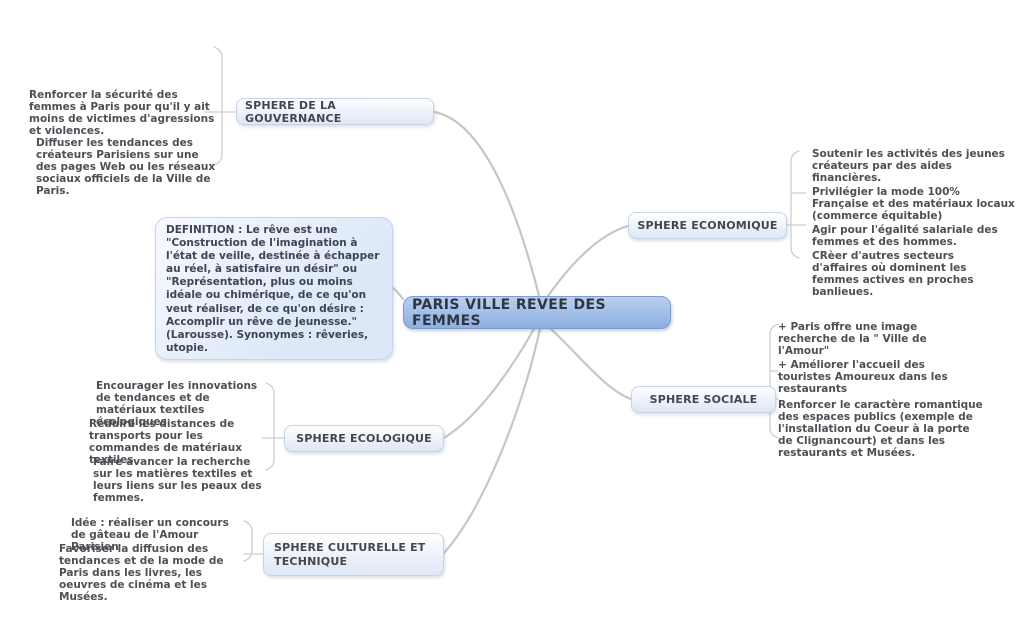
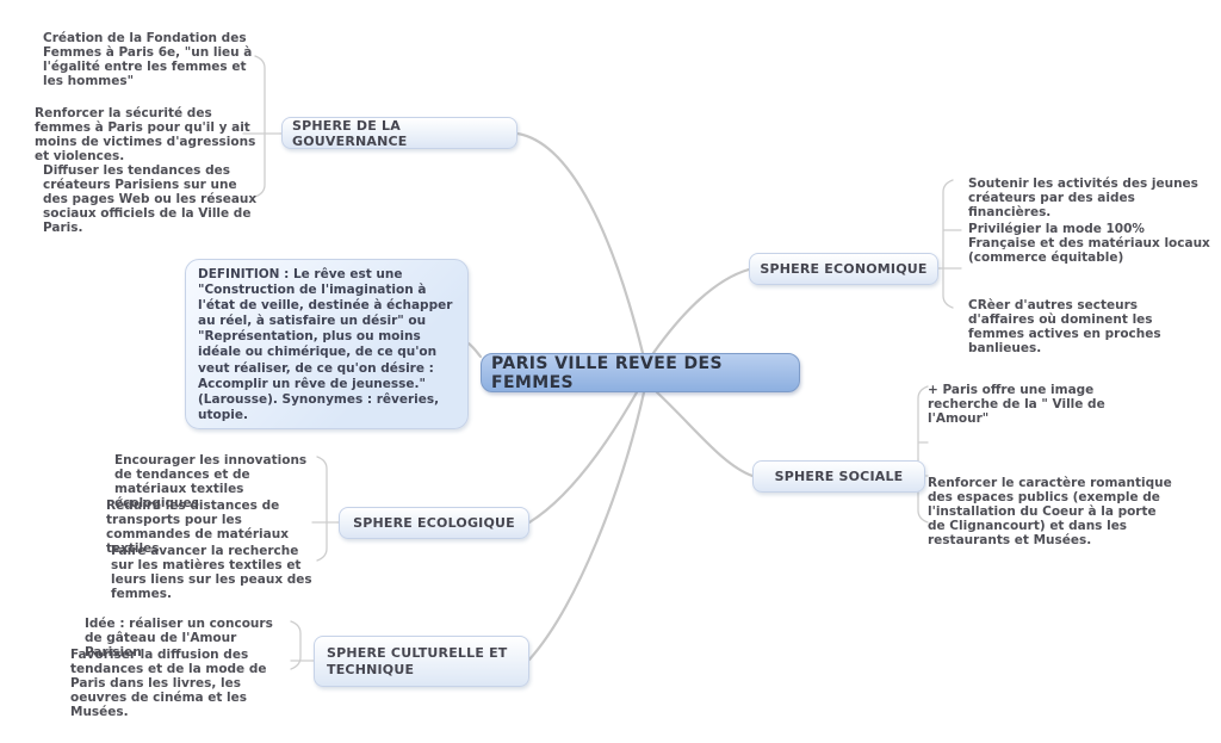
  PARIS VILLE REVEE DES FEMMES
  DEFINITION : Le rêve est une "Construction de l'imagination à l'état de veille, destinée à échapper au réel, à satisfaire un désir" ou "Représentation, plus ou moins idéale ou chimérique, de ce qu'on veut réaliser, de ce qu'on désire : Accomplir un rêve de jeunesse." (Larousse). Synonymes : rêveries, utopie.
  SPHERE DE LA GOUVERNANCE
  SPHERE ECONOMIQUE
  SPHERE SOCIALE
  SPHERE ECOLOGIQUE
  SPHERE CULTURELLE ET TECHNIQUE
+ Création de la Fondation des Femmes à Paris 6e, "un lieu à l'égalité entre les femmes et les hommes"
  Renforcer la sécurité des femmes à Paris pour qu'il y ait moins de victimes d'agressions et violences.
  Diffuser les tendances des créateurs Parisiens sur une des pages Web ou les réseaux sociaux officiels de la Ville de Paris.
  Soutenir les activités des jeunes créateurs par des aides financières.
  Privilégier la mode 100% Française et des matériaux locaux (commerce équitable)
- Agir pour l'égalité salariale des femmes et des hommes.
  CRèer d'autres secteurs d'affaires où dominent les femmes actives en proches banlieues.
  + Paris offre une image recherche de la " Ville de l'Amour"
- + Améliorer l'accueil des touristes Amoureux dans les restaurants
  Renforcer le caractère romantique des espaces publics (exemple de l'installation du Coeur à la porte de Clignancourt) et dans les restaurants et Musées.
  Encourager les innovations de tendances et de matériaux textiles écologiques
  Réduire les distances de transports pour les commandes de matériaux textiles
  Faire avancer la recherche sur les matières textiles et leurs liens sur les peaux des femmes.
  Idée : réaliser un concours de gâteau de l'Amour Parisien
  Favoriser la diffusion des tendances et de la mode de Paris dans les livres, les oeuvres de cinéma et les Musées.
